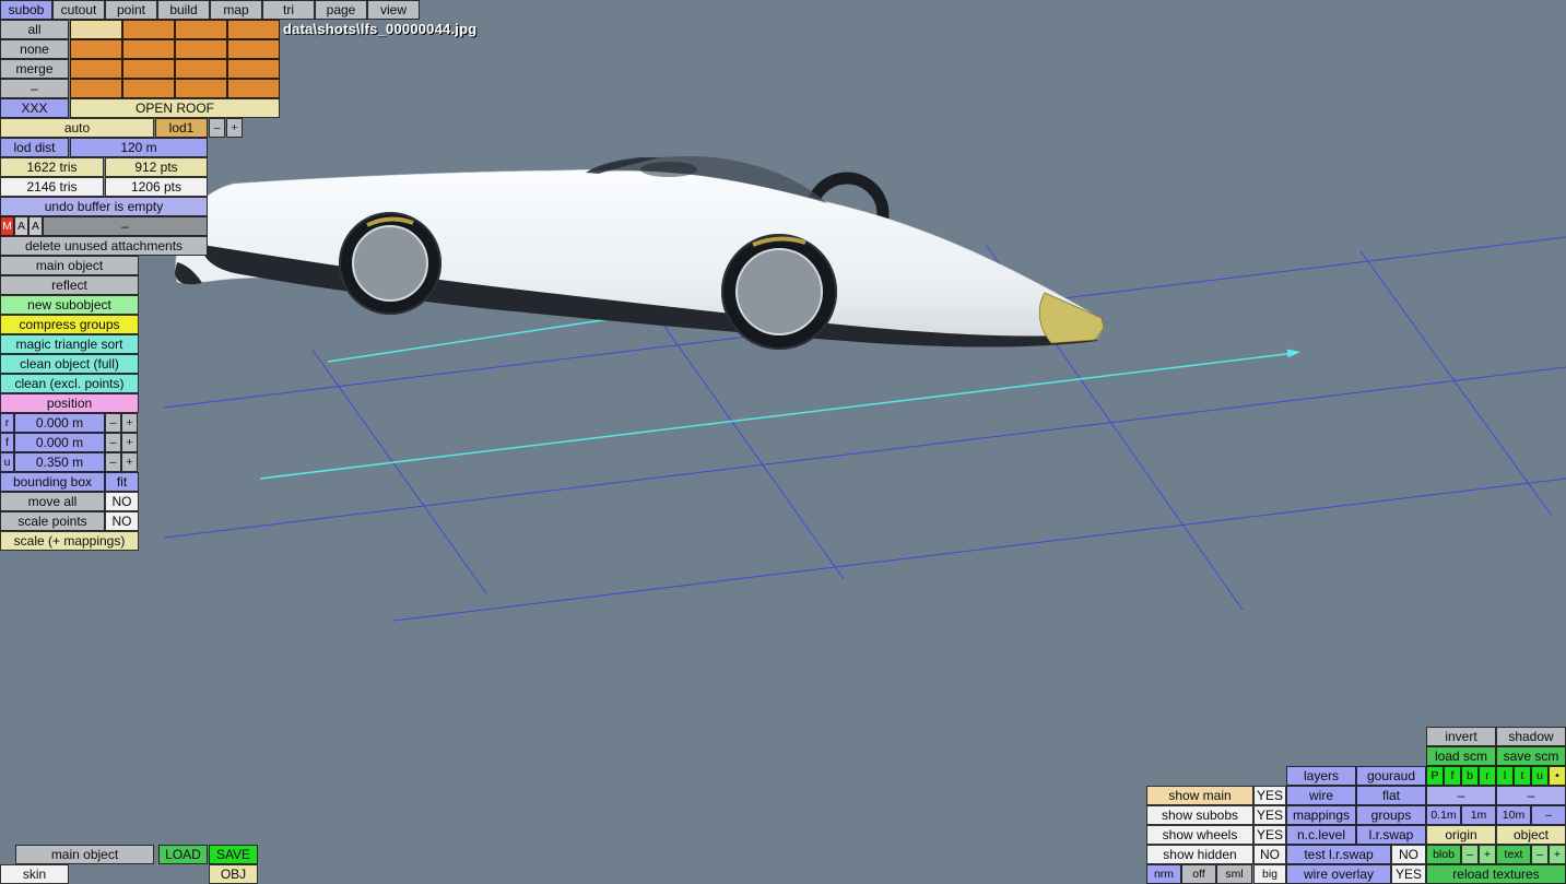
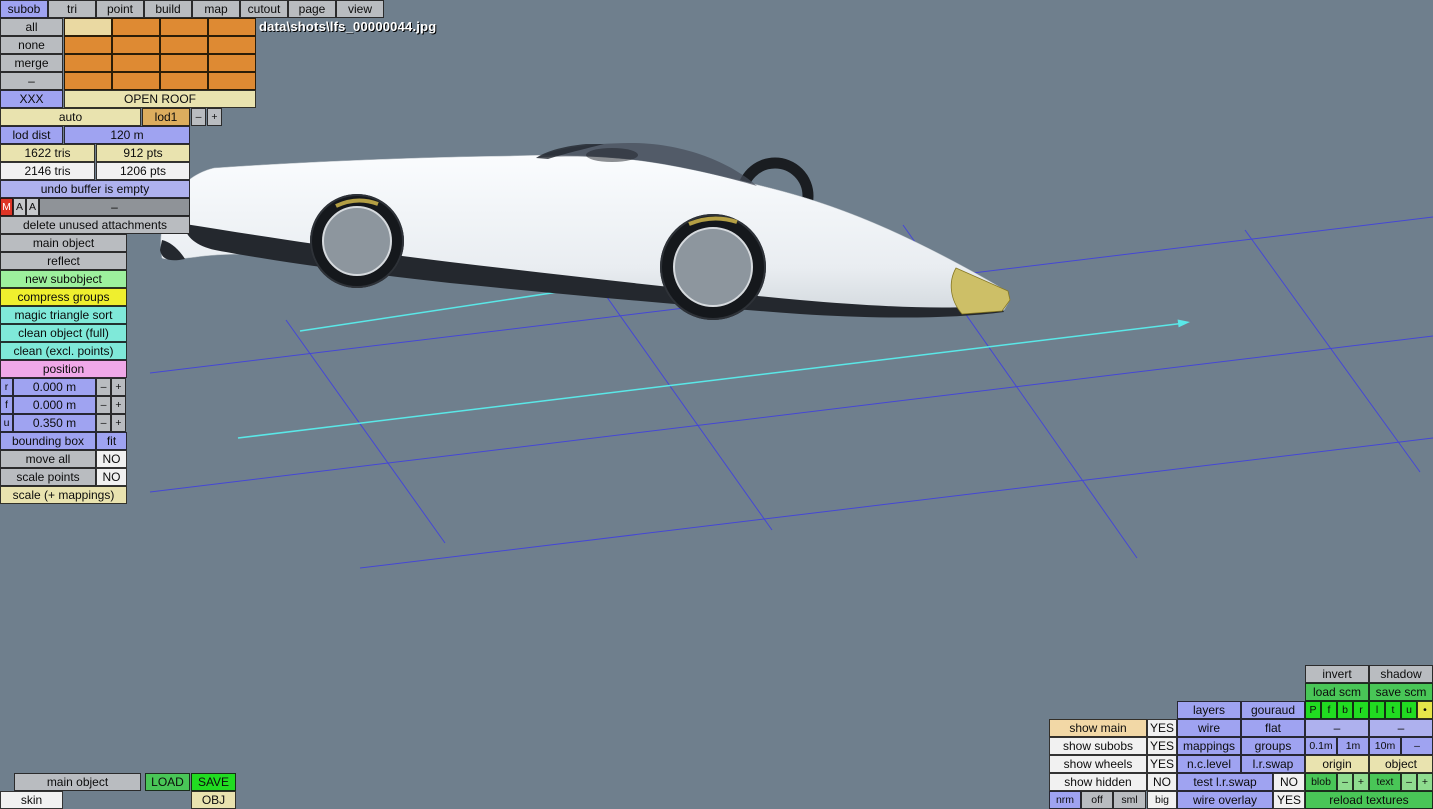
  data\shots\lfs_00000044.jpg
  subob
- cutout
+ tri
  point
  build
  map
- tri
+ cutout
  page
  view
  all
  none
  merge
  –
  XXX
  OPEN ROOF
  auto
  lod1
  –
  +
  lod dist
  120 m
  1622 tris
  912 pts
  2146 tris
  1206 pts
  undo buffer is empty
  M
  A
  A
  –
  delete unused attachments
  main object
  reflect
  new subobject
  compress groups
  magic triangle sort
  clean object (full)
  clean (excl. points)
  position
  r
  0.000 m
  –
  +
  f
  0.000 m
  –
  +
  u
  0.350 m
  –
  +
  bounding box
  fit
  move all
  NO
  scale points
  NO
  scale (+ mappings)
  main object
  LOAD
  SAVE
  skin
  OBJ
  invert
  shadow
  load scm
  save scm
  layers
  gouraud
  P
  f
  b
  r
  l
  t
  u
  •
  show main
  YES
  wire
  flat
  –
  –
  show subobs
  YES
  mappings
  groups
  0.1m
  1m
  10m
  –
  show wheels
  YES
  n.c.level
  l.r.swap
  origin
  object
  show hidden
  NO
  test l.r.swap
  NO
  blob
  –
  +
  text
  –
  +
  nrm
  off
  sml
  big
  wire overlay
  YES
  reload textures
